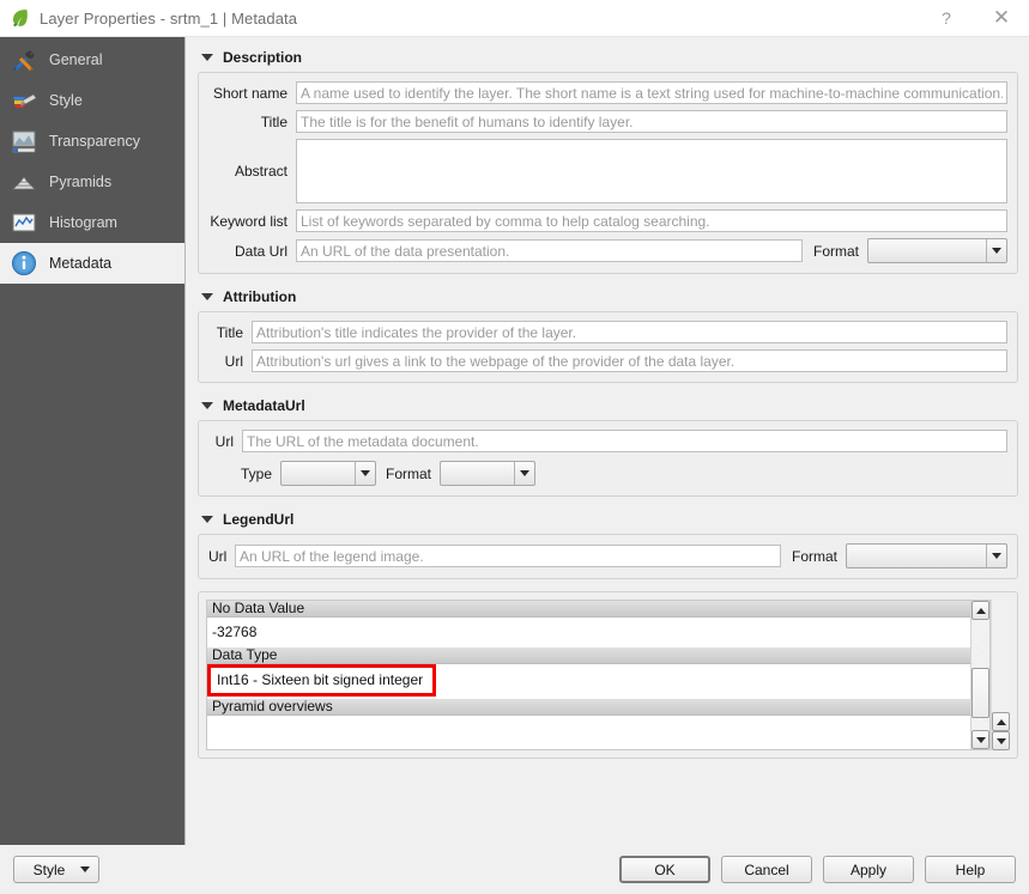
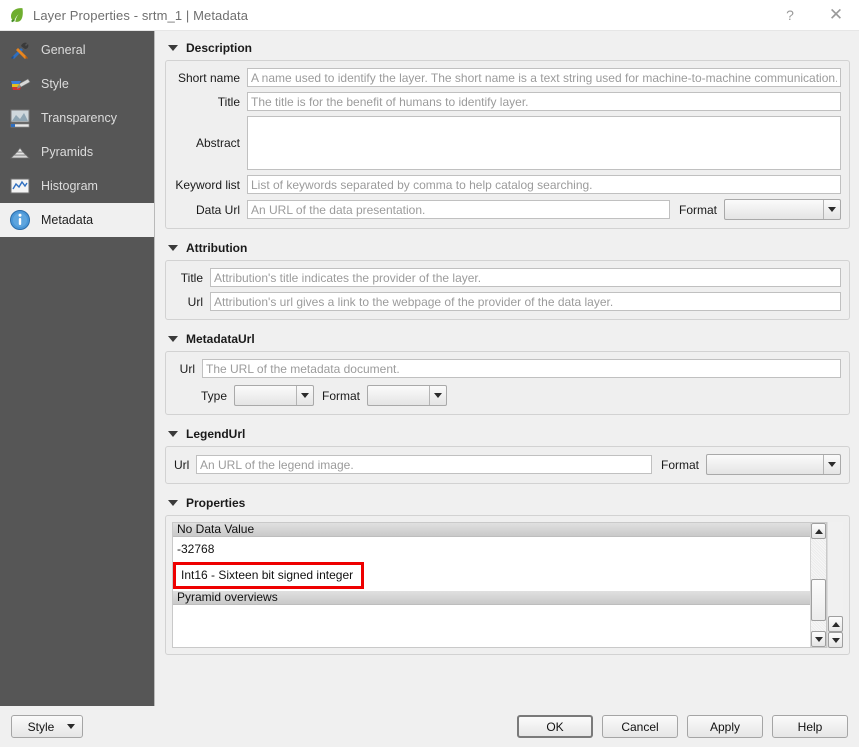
  Layer Properties - srtm_1 | Metadata
  ?
  ✕
  General
  Style
  Transparency
  Pyramids
  Histogram
  Metadata
  Description
  Short name
  A name used to identify the layer. The short name is a text string used for machine-to-machine communication
  Title
  The title is for the benefit of humans to identify layer.
  Abstract
  Keyword list
  List of keywords separated by comma to help catalog searching.
  Data Url
  An URL of the data presentation.
  Format
  Attribution
  Title
  Attribution's title indicates the provider of the layer.
  Url
  Attribution's url gives a link to the webpage of the provider of the data layer.
  MetadataUrl
  Url
  The URL of the metadata document.
  Type
  Format
  LegendUrl
  Url
  An URL of the legend image.
  Format
+ Properties
  No Data Value
  -32768
- Data Type
  Int16 - Sixteen bit signed integer
  Pyramid overviews
  Style
  OK
  Cancel
  Apply
  Help
